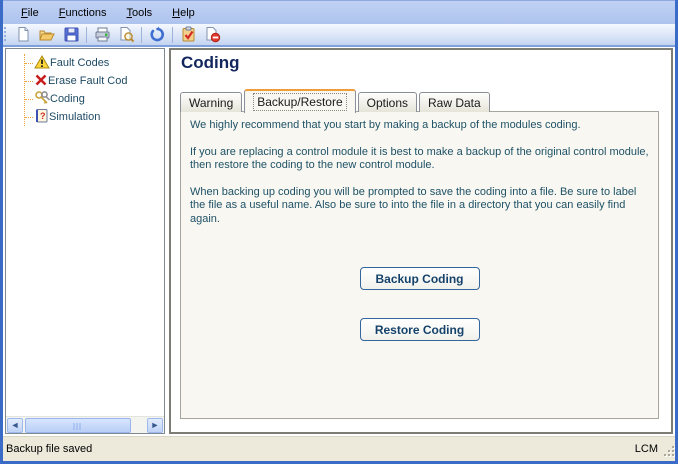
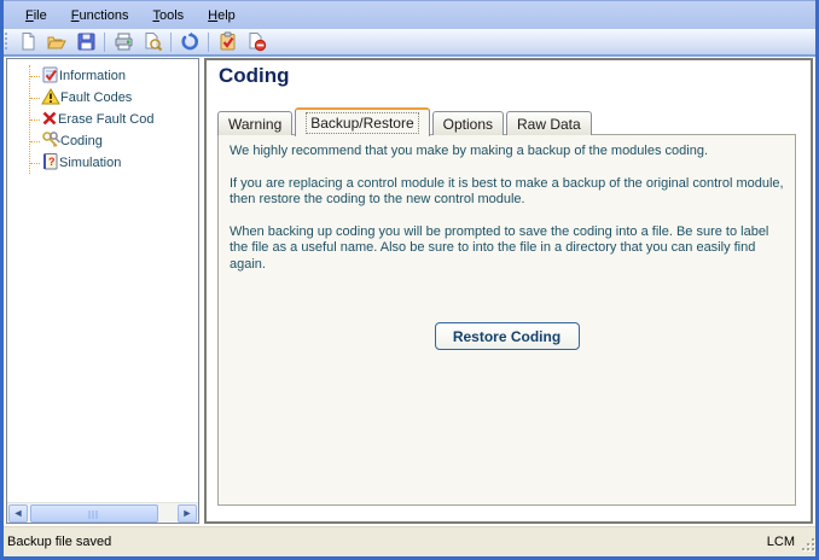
  File
  Functions
  Tools
  Help
+ Information
  Fault Codes
  Erase Fault Cod
  Coding
  ?
  Simulation
  ◄
  ►
  Coding
  Warning
  Backup/Restore
  Options
  Raw Data
- We highly recommend that you start by making a backup of the modules coding.
+ We highly recommend that you make by making a backup of the modules coding.
  If you are replacing a control module it is best to make a backup of the original control module, then restore the coding to the new control module.
  When backing up coding you will be prompted to save the coding into a file. Be sure to label the file as a useful name. Also be sure to into the file in a directory that you can easily find again.
- Backup Coding
  Restore Coding
  Backup file saved
  LCM
